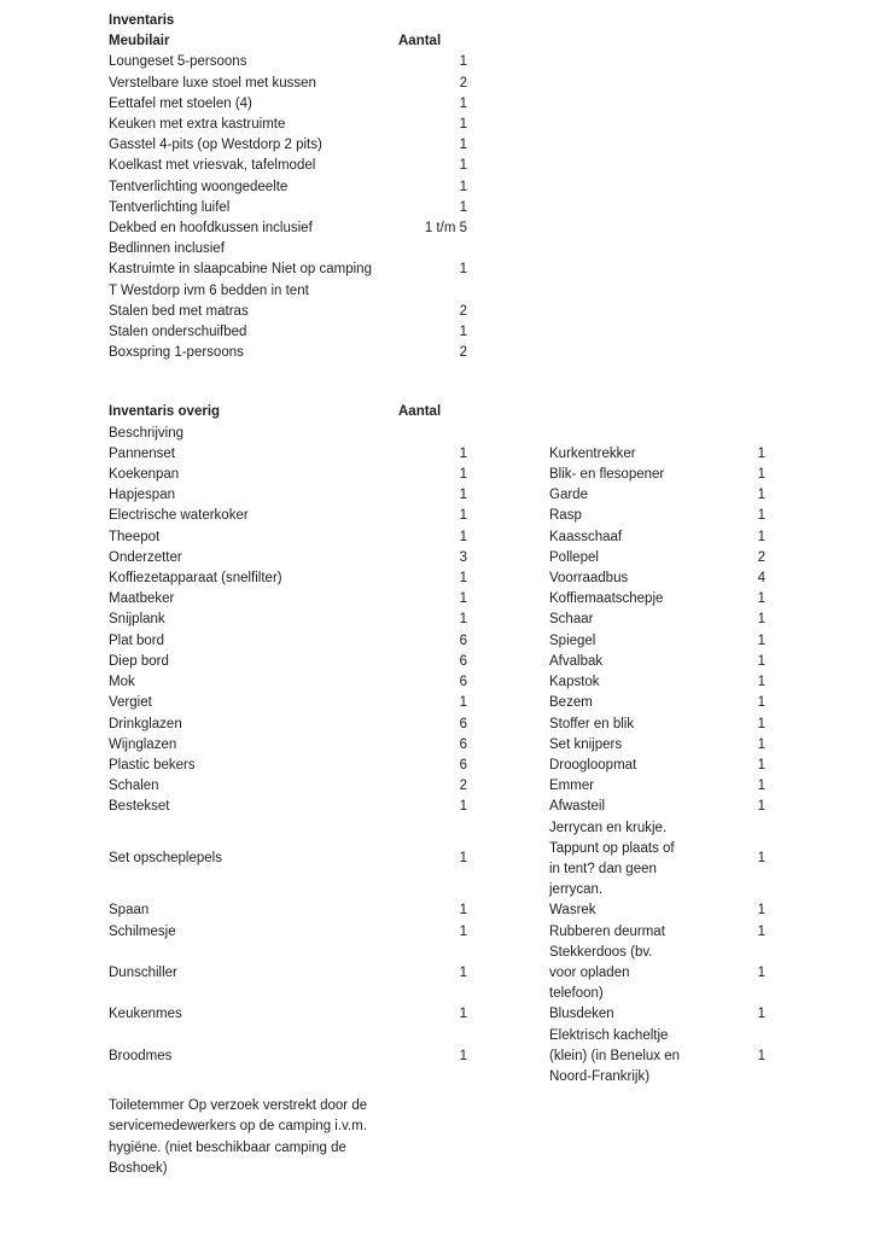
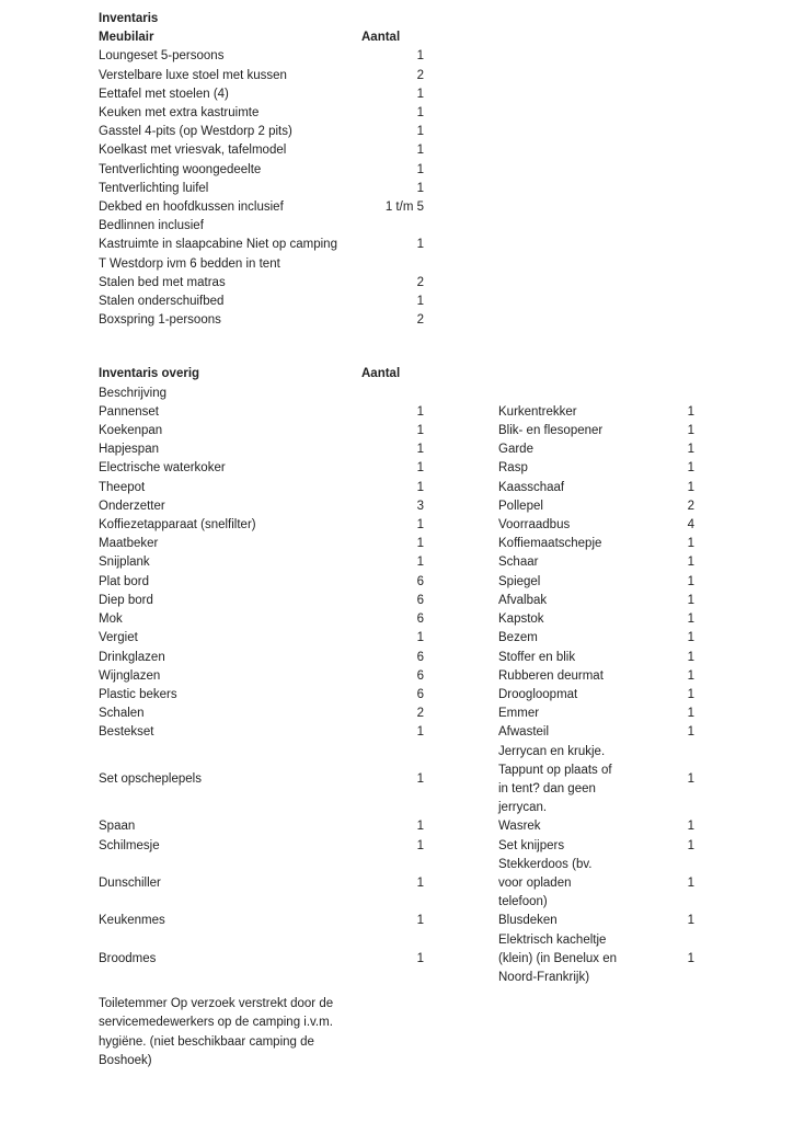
  Inventaris
  Meubilair
  Aantal
  Loungeset 5-persoons
  1
  Verstelbare luxe stoel met kussen
  2
  Eettafel met stoelen (4)
  1
  Keuken met extra kastruimte
  1
  Gasstel 4-pits (op Westdorp 2 pits)
  1
  Koelkast met vriesvak, tafelmodel
  1
  Tentverlichting woongedeelte
  1
  Tentverlichting luifel
  1
  Dekbed en hoofdkussen inclusief
  1 t/m 5
  Bedlinnen inclusief
  Kastruimte in slaapcabine Niet op camping
  1
  T Westdorp ivm 6 bedden in tent
  Stalen bed met matras
  2
  Stalen onderschuifbed
  1
  Boxspring 1-persoons
  2
  Inventaris overig
  Aantal
  Beschrijving
  Pannenset
  1
  Kurkentrekker
  1
  Koekenpan
  1
  Blik- en flesopener
  1
  Hapjespan
  1
  Garde
  1
  Electrische waterkoker
  1
  Rasp
  1
  Theepot
  1
  Kaasschaaf
  1
  Onderzetter
  3
  Pollepel
  2
  Koffiezetapparaat (snelfilter)
  1
  Voorraadbus
  4
  Maatbeker
  1
  Koffiemaatschepje
  1
  Snijplank
  1
  Schaar
  1
  Plat bord
  6
  Spiegel
  1
  Diep bord
  6
  Afvalbak
  1
  Mok
  6
  Kapstok
  1
  Vergiet
  1
  Bezem
  1
  Drinkglazen
  6
  Stoffer en blik
  1
  Wijnglazen
  6
- Set knijpers
+ Rubberen deurmat
  1
  Plastic bekers
  6
  Droogloopmat
  1
  Schalen
  2
  Emmer
  1
  Bestekset
  1
  Afwasteil
  1
  Set opscheplepels
  1
  Jerrycan en krukje.
  Tappunt op plaats of
  in tent? dan geen
  jerrycan.
  1
  Spaan
  1
  Wasrek
  1
  Schilmesje
  1
- Rubberen deurmat
+ Set knijpers
  1
  Dunschiller
  1
  Stekkerdoos (bv.
  voor opladen
  telefoon)
  1
  Keukenmes
  1
  Blusdeken
  1
  Broodmes
  1
  Elektrisch kacheltje
  (klein) (in Benelux en
  Noord-Frankrijk)
  1
  Toiletemmer Op verzoek verstrekt door de
  servicemedewerkers op de camping i.v.m.
  hygiëne. (niet beschikbaar camping de
  Boshoek)
